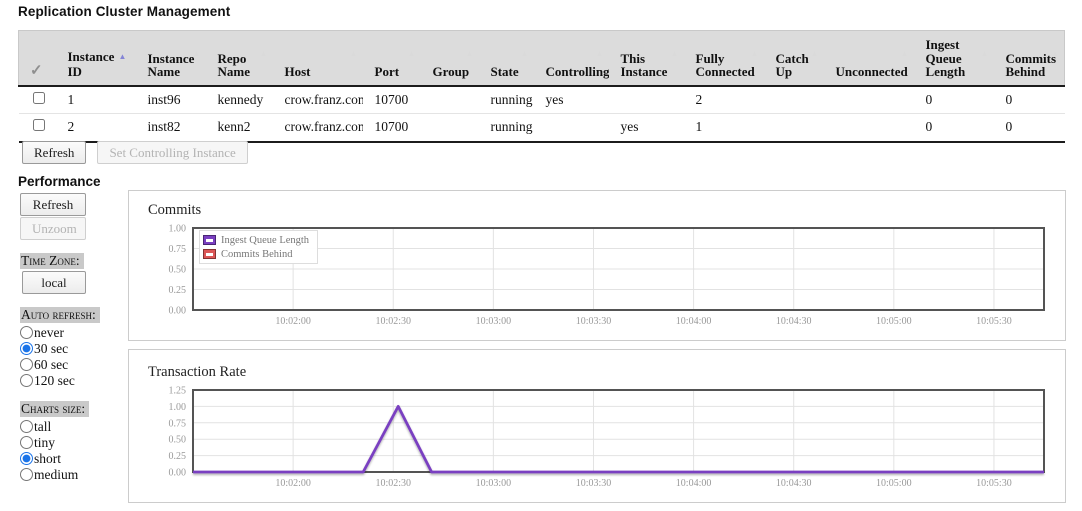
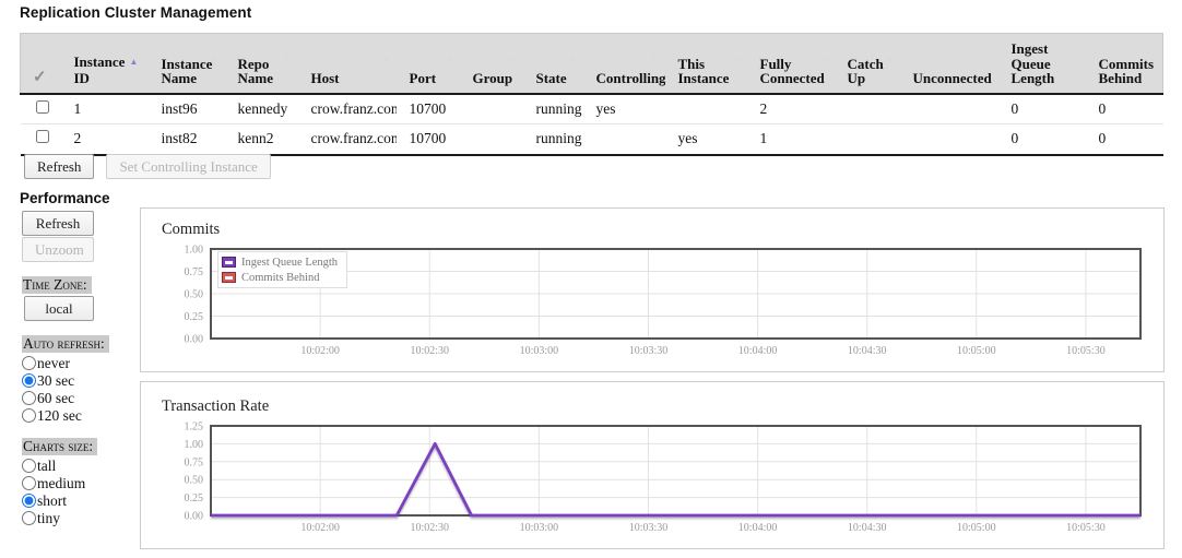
  Replication Cluster Management
  ✓	Instance ▲ID	InstanceName▲	RepoName	Host	Port	Group	State	Controlling	ThisInstance	FullyConnected	CatchUp	Unconnected	IngestQueueLength	CommitsBehind▲
  	1	inst96	kennedy	crow.franz.co	10700		running	yes		2			0	0
  	2	inst82	kenn2	crow.franz.co	10700		running		yes	1			0	0
  Refresh Set Controlling Instance
  Performance
  Refresh
  Unzoom
  Time Zone:
  local
  Auto refresh:
  never
  30 sec
  60 sec
  120 sec
  Charts size:
  tall
- tiny
+ medium
  short
- medium
+ tiny
  1.00
  0.75
  0.50
  0.25
  0.00
  10:02:00
  10:02:30
  10:03:00
  10:03:30
  10:04:00
  10:04:30
  10:05:00
  10:05:30
  Commits
  Ingest Queue Length
  Commits Behind
  1.25
  1.00
  0.75
  0.50
  0.25
  0.00
  10:02:00
  10:02:30
  10:03:00
  10:03:30
  10:04:00
  10:04:30
  10:05:00
  10:05:30
  Transaction Rate
